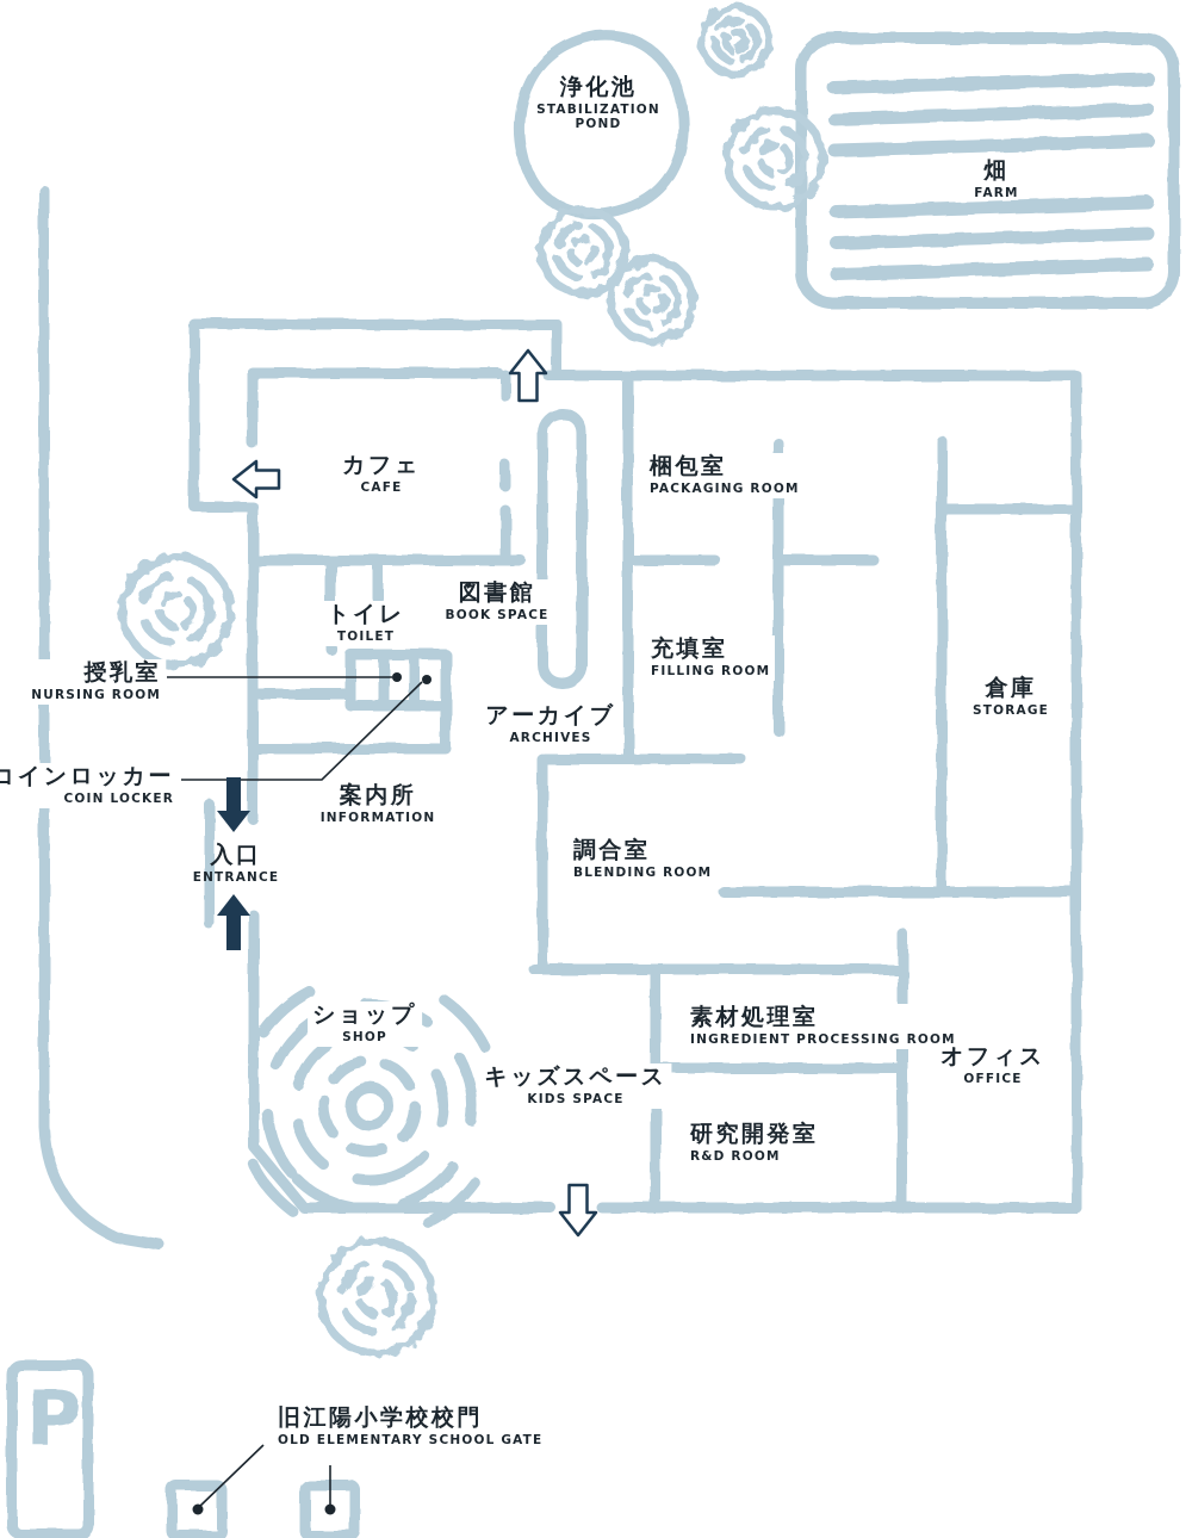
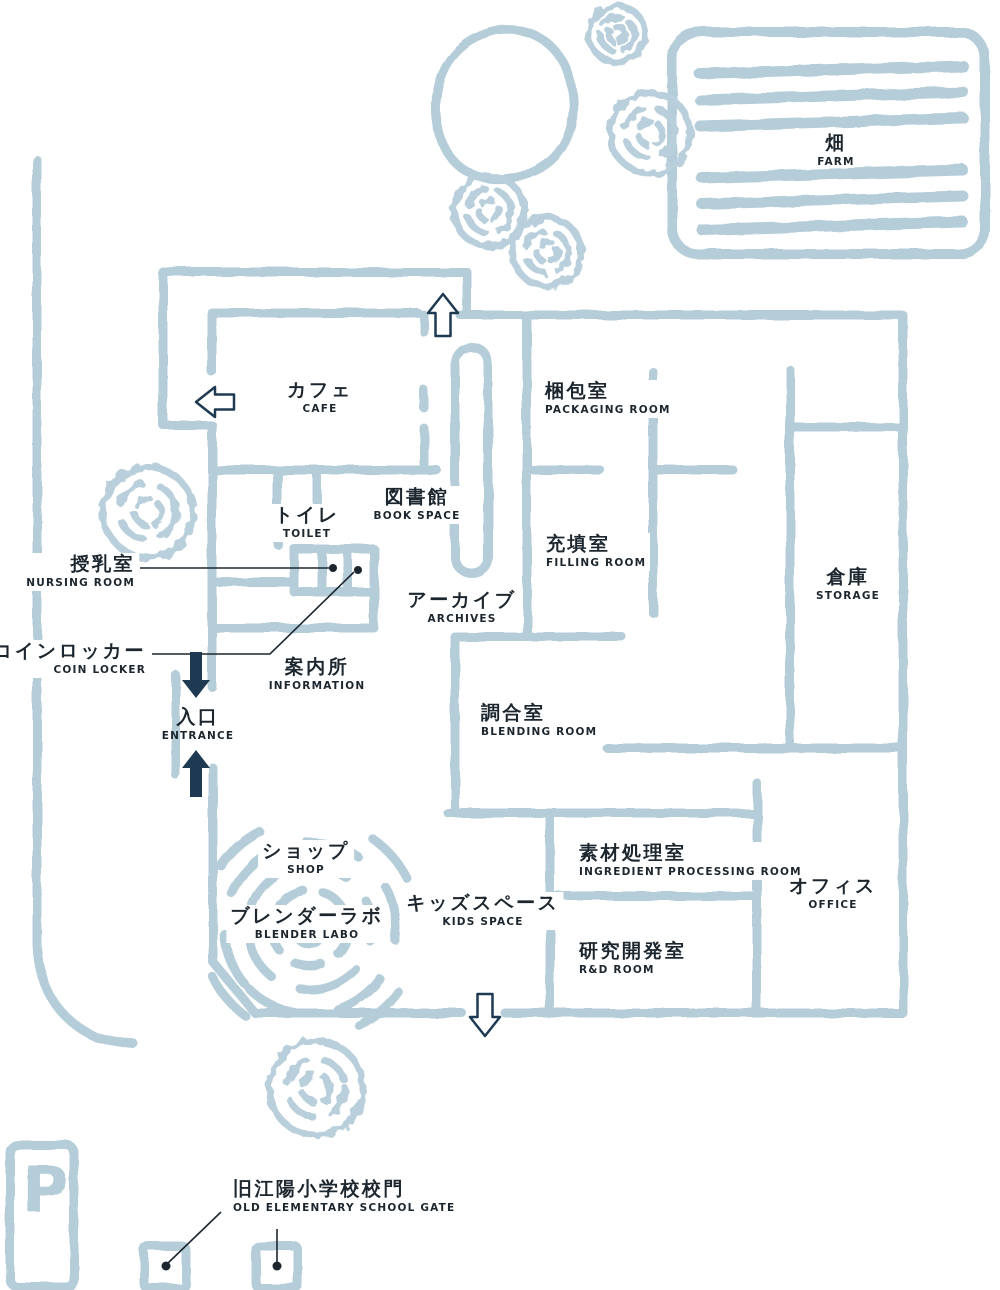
  P
- 浄化池
- STABILIZATION POND
  畑
  FARM
  カフェ
  CAFE
  図書館
  BOOK SPACE
  トイレ
  TOILET
  授乳室
  NURSING ROOM
  コインロッカー
  COIN LOCKER
  案内所
  INFORMATION
  入口
  ENTRANCE
  梱包室
  PACKAGING ROOM
  充填室
  FILLING ROOM
  倉庫
  STORAGE
  アーカイブ
  ARCHIVES
  調合室
  BLENDING ROOM
  ショップ
  SHOP
+ ブレンダーラボ
+ BLENDER LABO
  キッズスペース
  KIDS SPACE
  素材処理室
  INGREDIENT PROCESSING ROOM
  研究開発室
  R&D ROOM
  オフィス
  OFFICE
  旧江陽小学校校門
  OLD ELEMENTARY SCHOOL GATE
